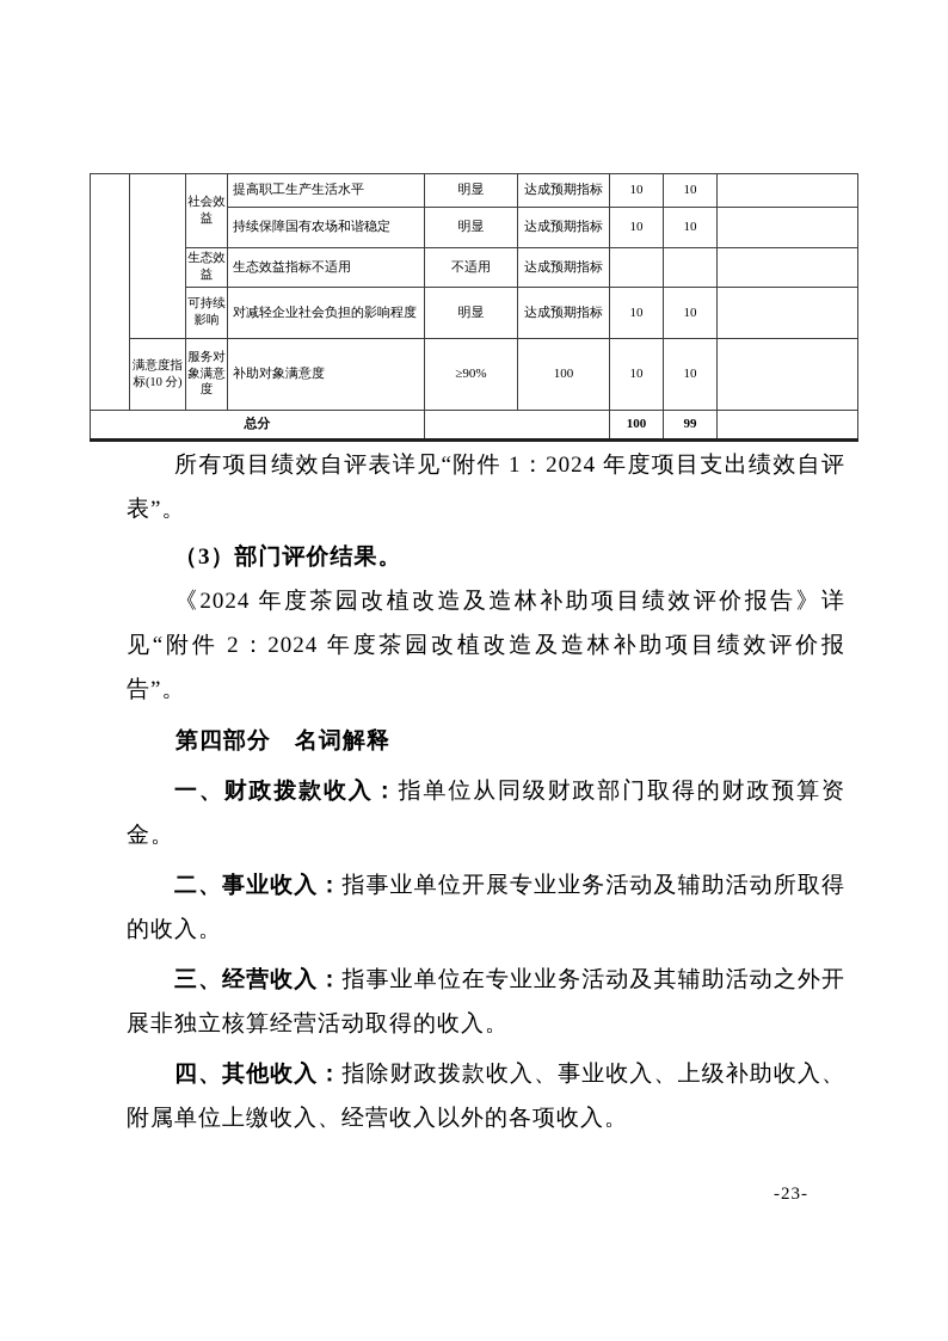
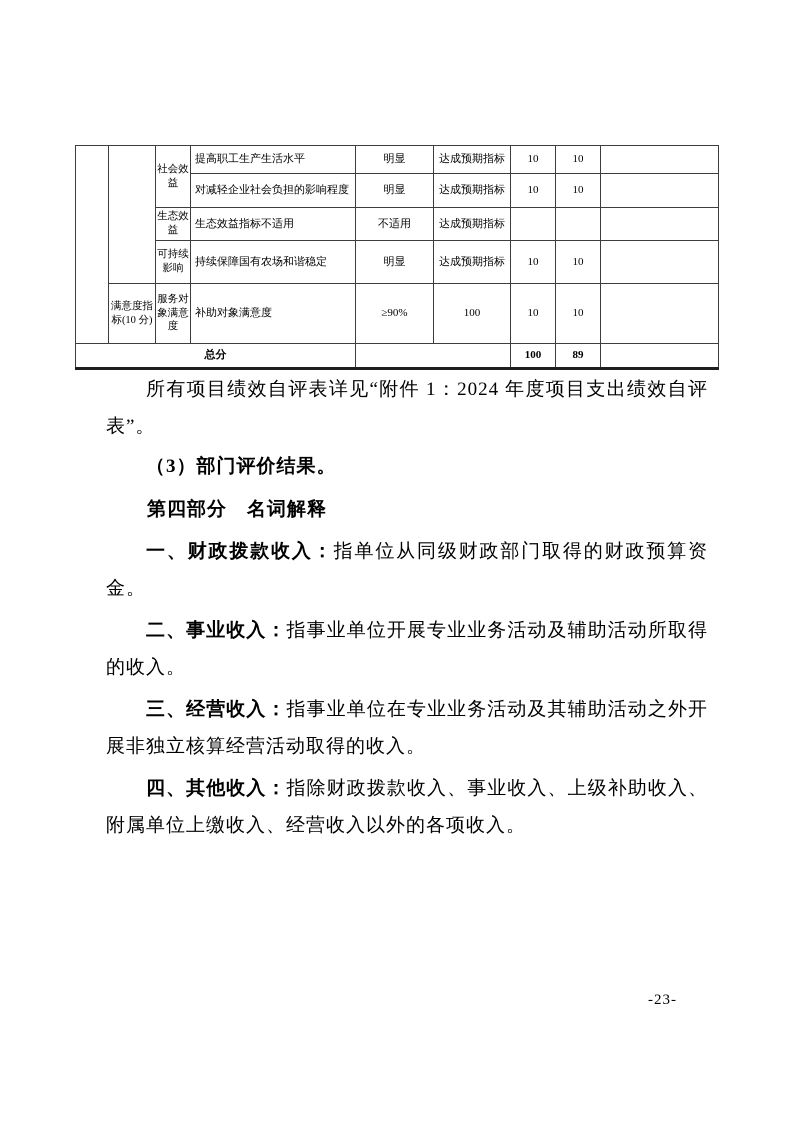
  		社会效益	提高职工生产生活水平	明显	达成预期指标	10	10
- 持续保障国有农场和谐稳定	明显	达成预期指标	10	10
+ 对减轻企业社会负担的影响程度	明显	达成预期指标	10	10
  生态效益	生态效益指标不适用	不适用	达成预期指标
- 可持续影响	对减轻企业社会负担的影响程度	明显	达成预期指标	10	10
+ 可持续影响	持续保障国有农场和谐稳定	明显	达成预期指标	10	10
  满意度指标(10 分)	服务对象满意度	补助对象满意度	≥90%	100	10	10
- 总分		100	99
+ 总分		100	89
  所有项目绩效自评表详见“附件 1：2024 年度项目支出绩效自评表”。
  （3）部门评价结果。
- 《2024 年度茶园改植改造及造林补助项目绩效评价报告》详见“附件 2：2024 年度茶园改植改造及造林补助项目绩效评价报告”。
  第四部分 名词解释
  一、财政拨款收入：指单位从同级财政部门取得的财政预算资金。
  二、事业收入：指事业单位开展专业业务活动及辅助活动所取得的收入。
  三、经营收入：指事业单位在专业业务活动及其辅助活动之外开展非独立核算经营活动取得的收入。
  四、其他收入：指除财政拨款收入、事业收入、上级补助收入、附属单位上缴收入、经营收入以外的各项收入。
  -23-
